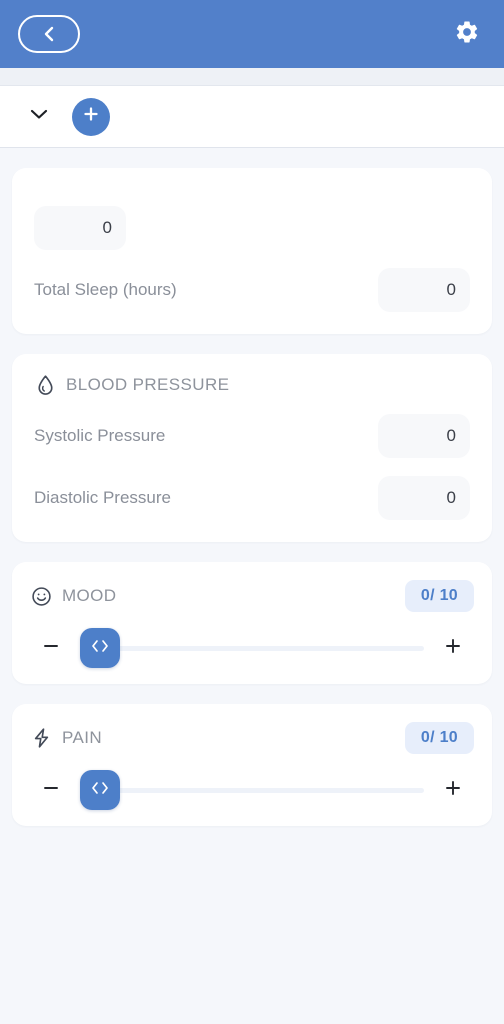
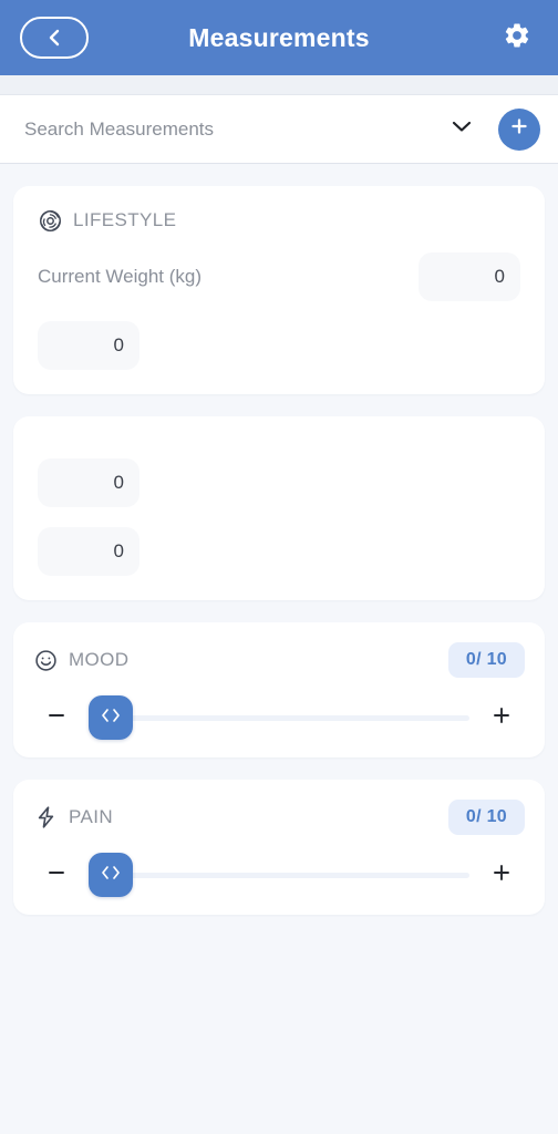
+ Measurements
+ Search Measurements
+ LIFESTYLE
+ Current Weight (kg)
  0
- Total Sleep (hours)
  0
- BLOOD PRESSURE
- Systolic Pressure
  0
- Diastolic Pressure
  0
  MOOD
  0/ 10
  PAIN
  0/ 10
